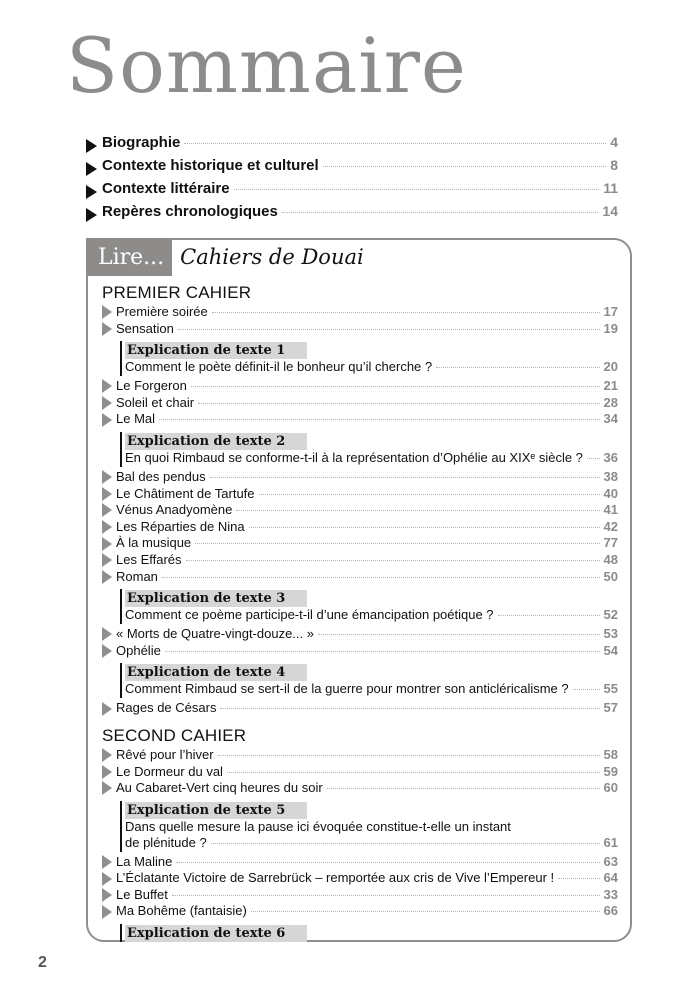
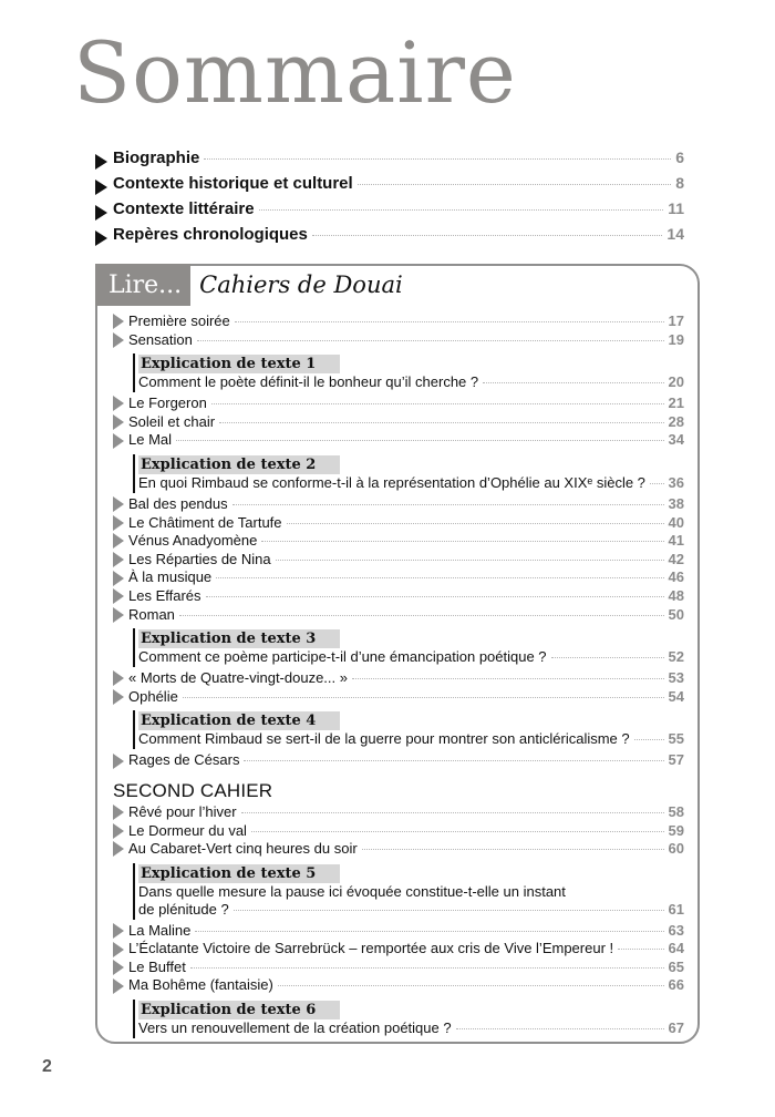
  Sommaire
  Biographie
- 4
+ 6
  Contexte historique et culturel
  8
  Contexte littéraire
  11
  Repères chronologiques
  14
  Lire...
  Cahiers de Douai
- PREMIER CAHIER
  Première soirée
  17
  Sensation
  19
  Explication de texte 1
  Comment le poète définit-il le bonheur qu’il cherche ?
  20
  Le Forgeron
  21
  Soleil et chair
  28
  Le Mal
  34
  Explication de texte 2
  En quoi Rimbaud se conforme-t-il à la représentation d’Ophélie au XIXᵉ siècle ?
  36
  Bal des pendus
  38
  Le Châtiment de Tartufe
  40
  Vénus Anadyomène
  41
  Les Réparties de Nina
  42
  À la musique
- 77
+ 46
  Les Effarés
  48
  Roman
  50
  Explication de texte 3
  Comment ce poème participe-t-il d’une émancipation poétique ?
  52
  « Morts de Quatre-vingt-douze... »
  53
  Ophélie
  54
  Explication de texte 4
  Comment Rimbaud se sert-il de la guerre pour montrer son anticléricalisme ?
  55
  Rages de Césars
  57
  SECOND CAHIER
  Rêvé pour l’hiver
  58
  Le Dormeur du val
  59
  Au Cabaret-Vert cinq heures du soir
  60
  Explication de texte 5
  Dans quelle mesure la pause ici évoquée constitue-t-elle un instant
  de plénitude ?
  61
  La Maline
  63
  L’Éclatante Victoire de Sarrebrück – remportée aux cris de Vive l’Empereur !
  64
  Le Buffet
- 33
+ 65
  Ma Bohême (fantaisie)
  66
  Explication de texte 6
+ Vers un renouvellement de la création poétique ?
+ 67
  2
